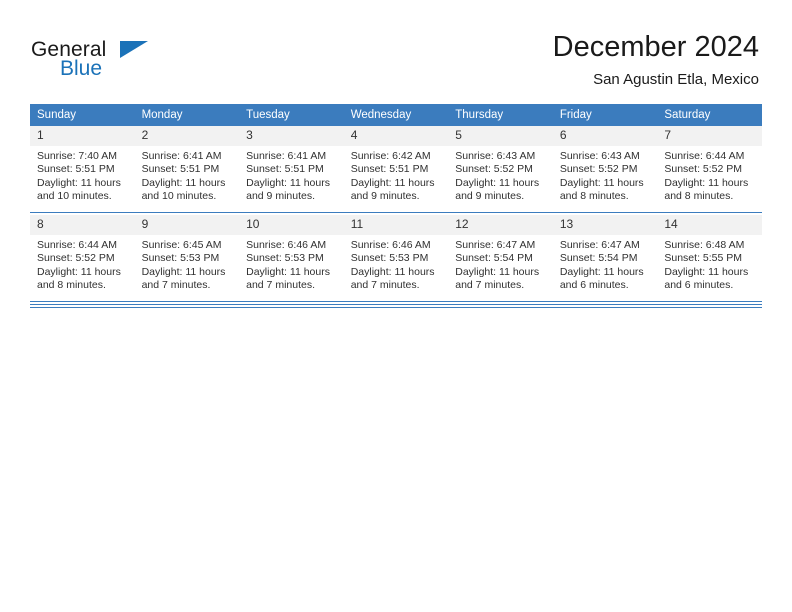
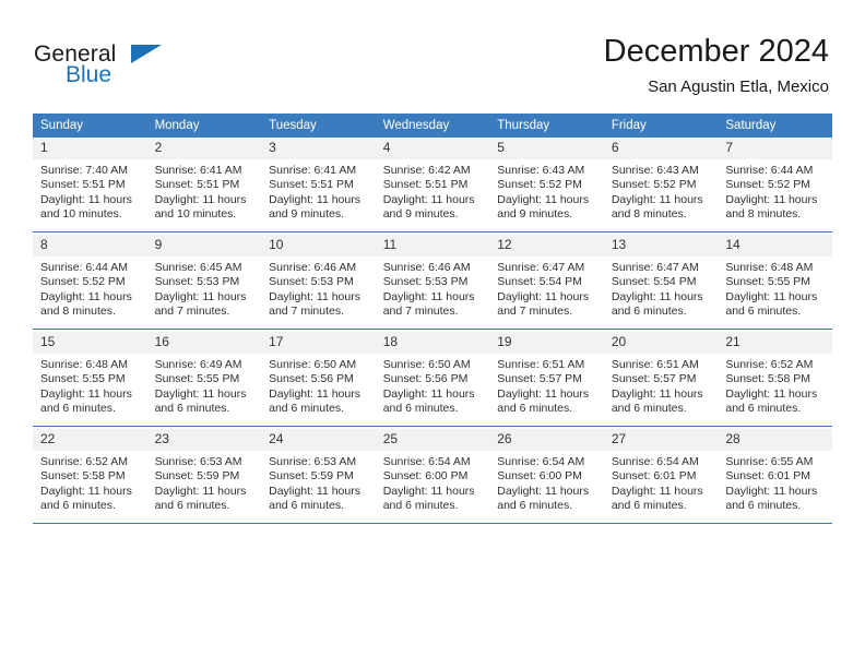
  General
  Blue
  December 2024
  San Agustin Etla, Mexico
  Sunday	Monday	Tuesday	Wednesday	Thursday	Friday	Saturday
  1Sunrise: 7:40 AMSunset: 5:51 PMDaylight: 11 hours and 10 minutes.	2Sunrise: 6:41 AMSunset: 5:51 PMDaylight: 11 hours and 10 minutes.	3Sunrise: 6:41 AMSunset: 5:51 PMDaylight: 11 hours and 9 minutes.	4Sunrise: 6:42 AMSunset: 5:51 PMDaylight: 11 hours and 9 minutes.	5Sunrise: 6:43 AMSunset: 5:52 PMDaylight: 11 hours and 9 minutes.	6Sunrise: 6:43 AMSunset: 5:52 PMDaylight: 11 hours and 8 minutes.	7Sunrise: 6:44 AMSunset: 5:52 PMDaylight: 11 hours and 8 minutes.
  8Sunrise: 6:44 AMSunset: 5:52 PMDaylight: 11 hours and 8 minutes.	9Sunrise: 6:45 AMSunset: 5:53 PMDaylight: 11 hours and 7 minutes.	10Sunrise: 6:46 AMSunset: 5:53 PMDaylight: 11 hours and 7 minutes.	11Sunrise: 6:46 AMSunset: 5:53 PMDaylight: 11 hours and 7 minutes.	12Sunrise: 6:47 AMSunset: 5:54 PMDaylight: 11 hours and 7 minutes.	13Sunrise: 6:47 AMSunset: 5:54 PMDaylight: 11 hours and 6 minutes.	14Sunrise: 6:48 AMSunset: 5:55 PMDaylight: 11 hours and 6 minutes.
+ 15Sunrise: 6:48 AMSunset: 5:55 PMDaylight: 11 hours and 6 minutes.	16Sunrise: 6:49 AMSunset: 5:55 PMDaylight: 11 hours and 6 minutes.	17Sunrise: 6:50 AMSunset: 5:56 PMDaylight: 11 hours and 6 minutes.	18Sunrise: 6:50 AMSunset: 5:56 PMDaylight: 11 hours and 6 minutes.	19Sunrise: 6:51 AMSunset: 5:57 PMDaylight: 11 hours and 6 minutes.	20Sunrise: 6:51 AMSunset: 5:57 PMDaylight: 11 hours and 6 minutes.	21Sunrise: 6:52 AMSunset: 5:58 PMDaylight: 11 hours and 6 minutes.
+ 22Sunrise: 6:52 AMSunset: 5:58 PMDaylight: 11 hours and 6 minutes.	23Sunrise: 6:53 AMSunset: 5:59 PMDaylight: 11 hours and 6 minutes.	24Sunrise: 6:53 AMSunset: 5:59 PMDaylight: 11 hours and 6 minutes.	25Sunrise: 6:54 AMSunset: 6:00 PMDaylight: 11 hours and 6 minutes.	26Sunrise: 6:54 AMSunset: 6:00 PMDaylight: 11 hours and 6 minutes.	27Sunrise: 6:54 AMSunset: 6:01 PMDaylight: 11 hours and 6 minutes.	28Sunrise: 6:55 AMSunset: 6:01 PMDaylight: 11 hours and 6 minutes.
